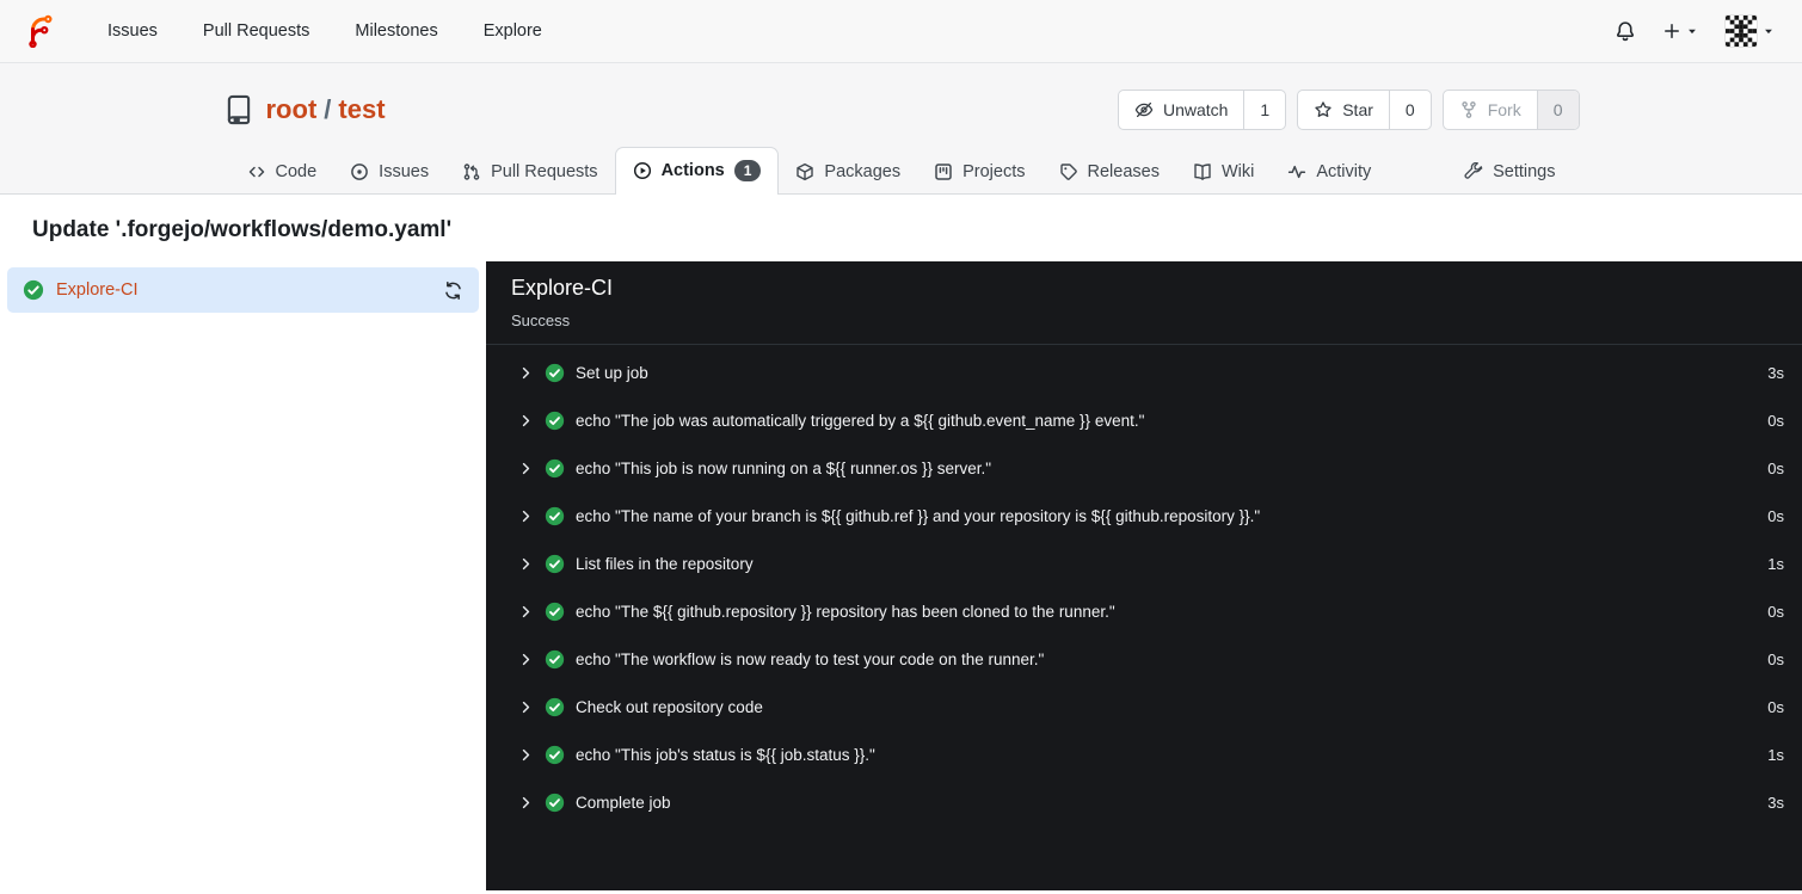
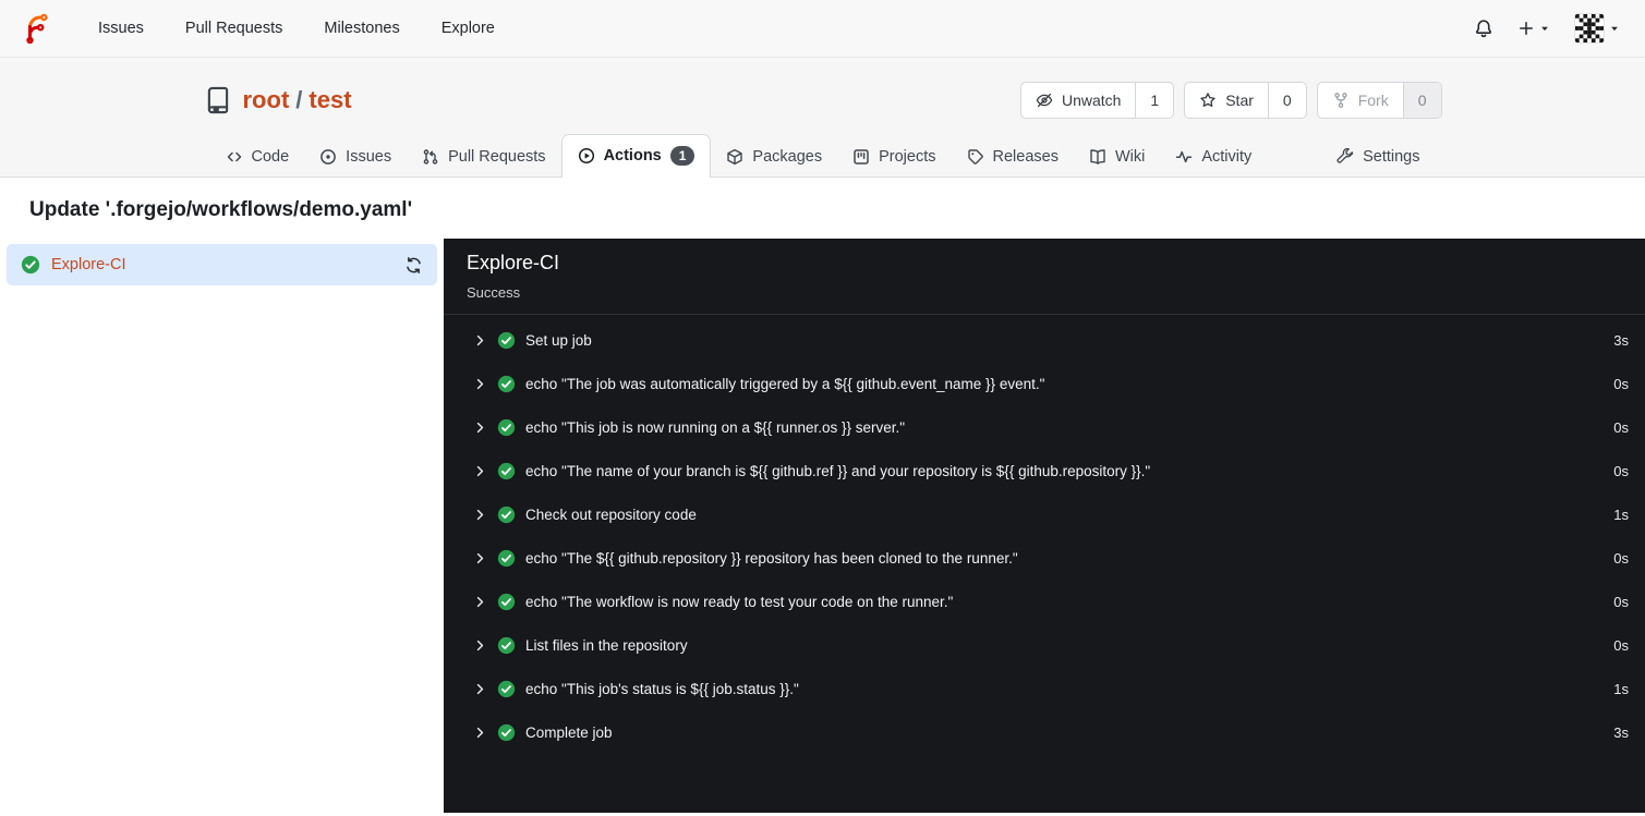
  Issues
  Pull Requests
  Milestones
  Explore
  root / test
  Unwatch
  1
  Star
  0
  Fork
  0
  Code
  Issues
  Pull Requests
  Actions
  1
  Packages
  Projects
  Releases
  Wiki
  Activity
  Settings
  Update '.forgejo/workflows/demo.yaml'
  Explore-CI
  Explore-CI
  Success
  Set up job
  3s
  echo "The job was automatically triggered by a ${{ github.event_name }} event."
  0s
  echo "This job is now running on a ${{ runner.os }} server."
  0s
  echo "The name of your branch is ${{ github.ref }} and your repository is ${{ github.repository }}."
  0s
- List files in the repository
+ Check out repository code
  1s
  echo "The ${{ github.repository }} repository has been cloned to the runner."
  0s
  echo "The workflow is now ready to test your code on the runner."
  0s
- Check out repository code
+ List files in the repository
  0s
  echo "This job's status is ${{ job.status }}."
  1s
  Complete job
  3s
